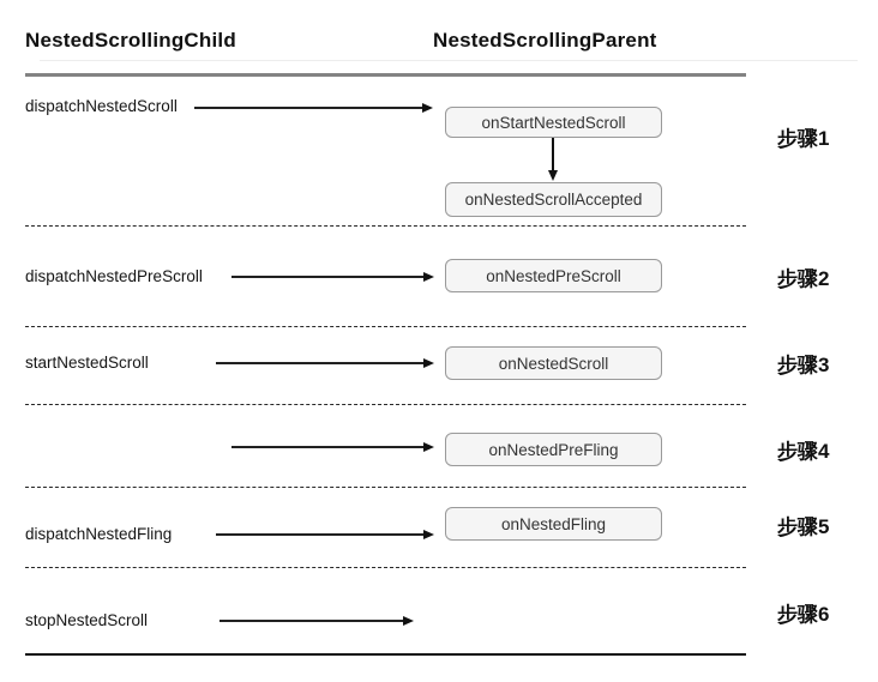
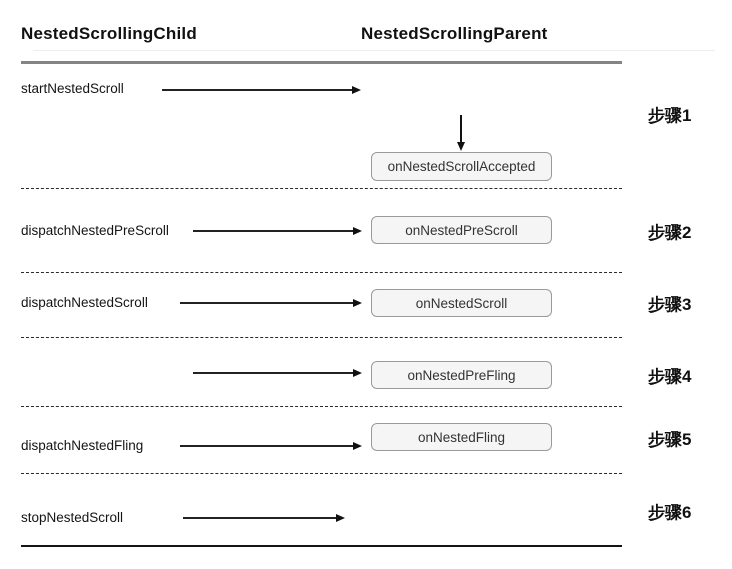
  NestedScrollingChild
  NestedScrollingParent
- dispatchNestedScroll
+ startNestedScroll
- onStartNestedScroll
  onNestedScrollAccepted
  步骤1
  dispatchNestedPreScroll
  onNestedPreScroll
  步骤2
- startNestedScroll
+ dispatchNestedScroll
  onNestedScroll
  步骤3
  onNestedPreFling
  步骤4
  dispatchNestedFling
  onNestedFling
  步骤5
  stopNestedScroll
  步骤6
